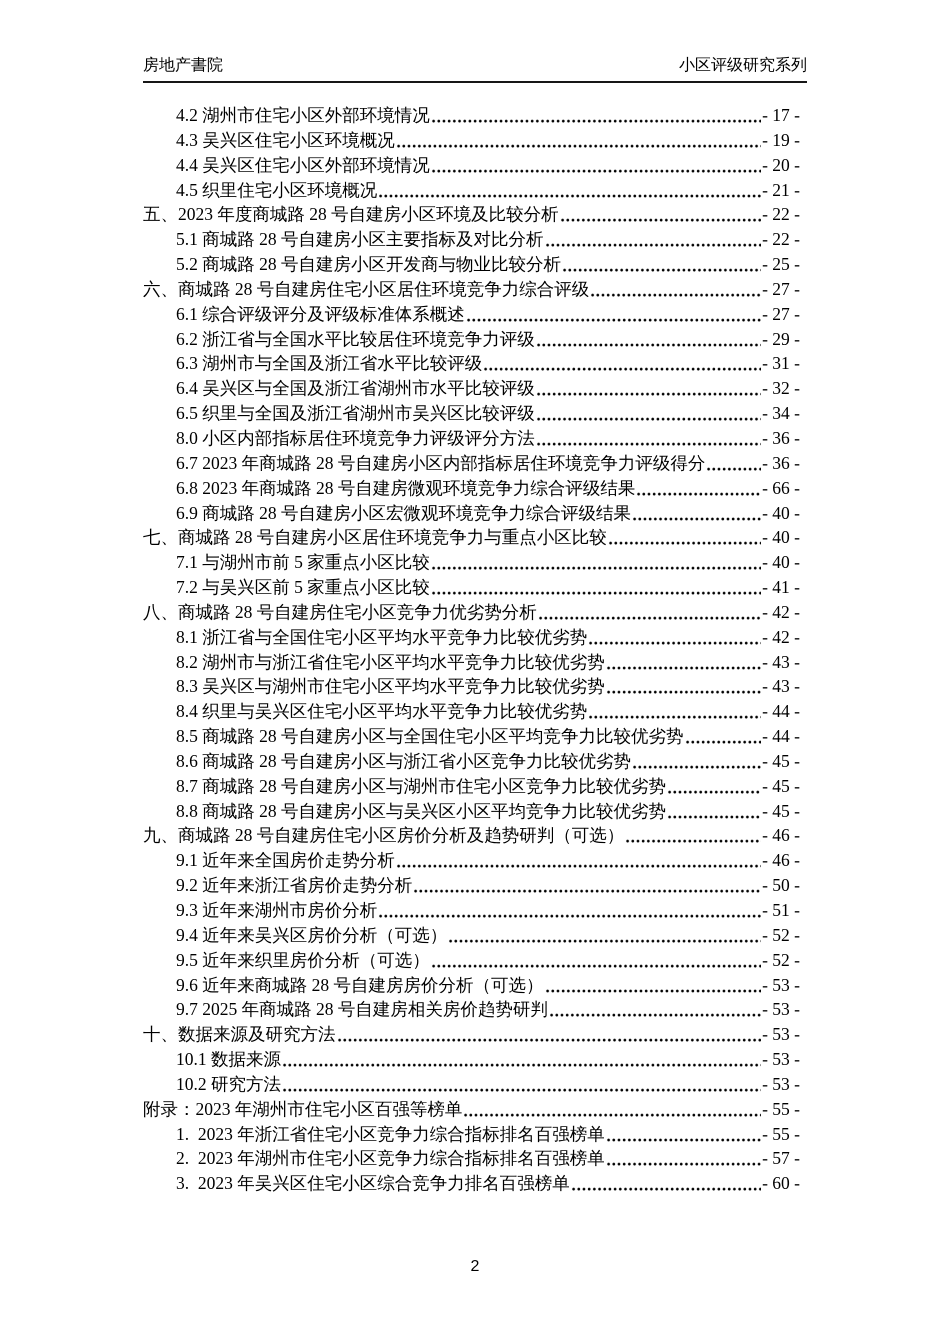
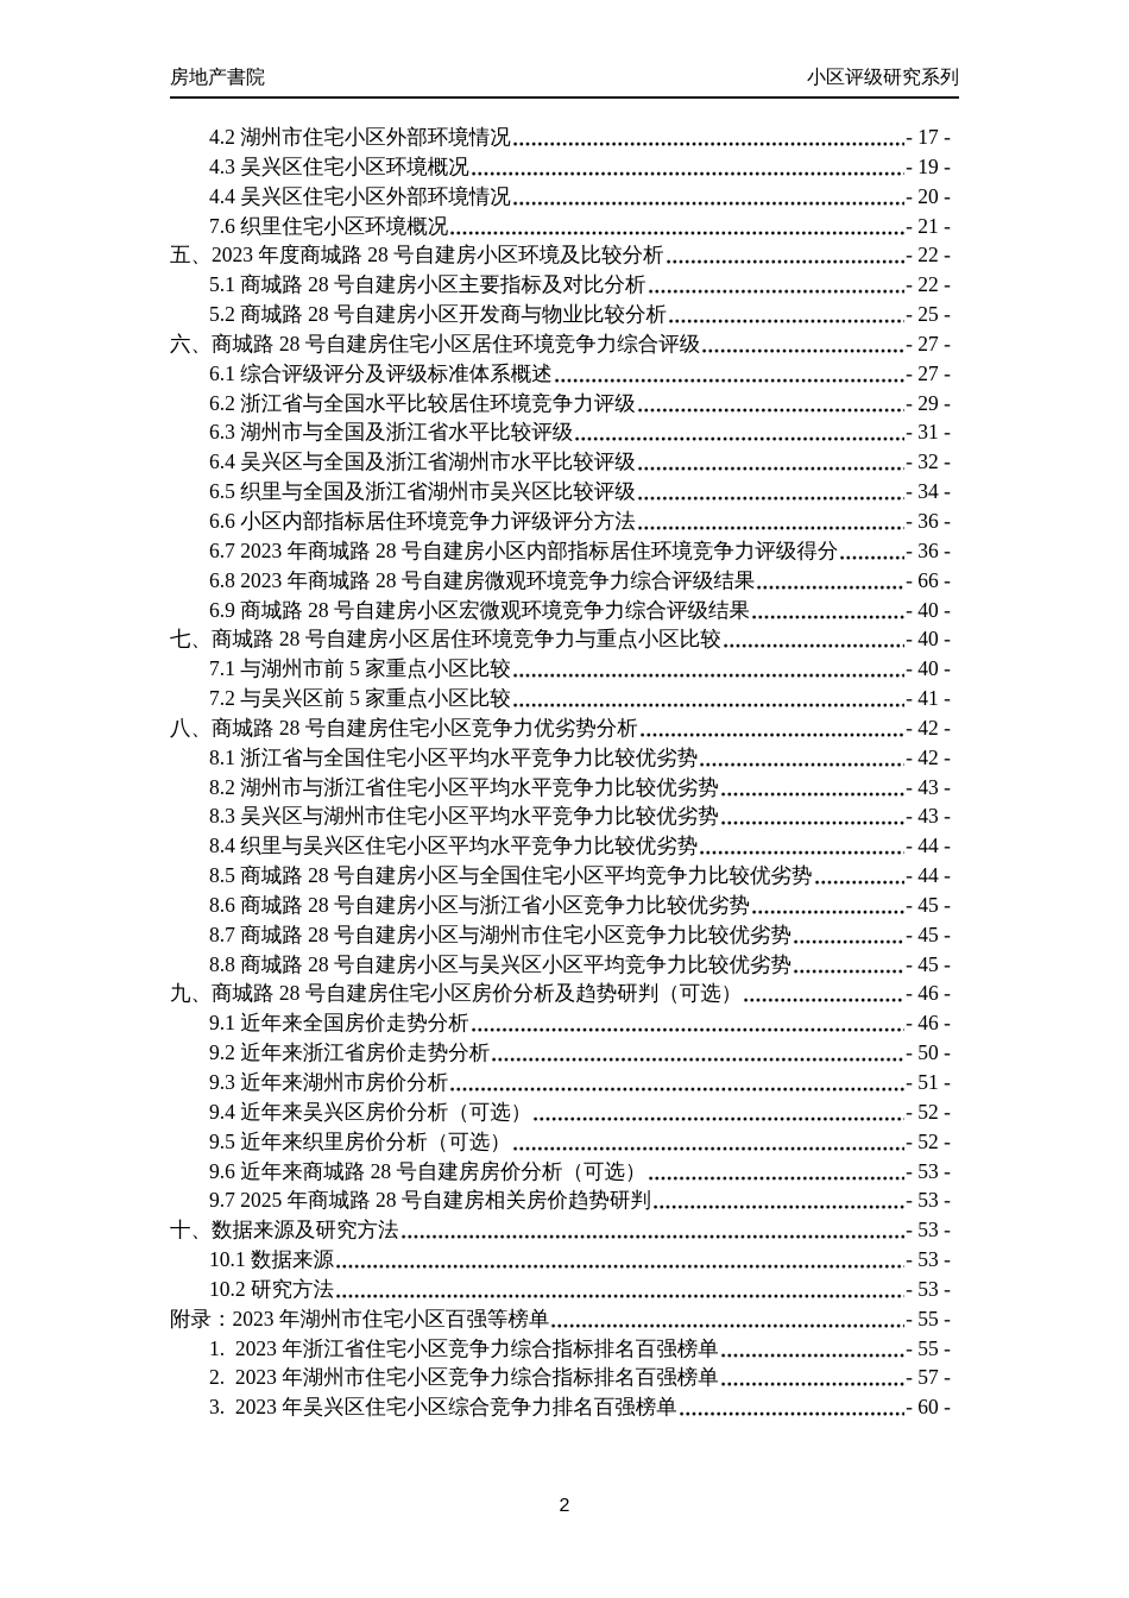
  房地产書院
  小区评级研究系列
  4.2 湖州市住宅小区外部环境情况
  - 17 -
  4.3 吴兴区住宅小区环境概况
  - 19 -
  4.4 吴兴区住宅小区外部环境情况
  - 20 -
- 4.5 织里住宅小区环境概况
+ 7.6 织里住宅小区环境概况
  - 21 -
  五、2023 年度商城路 28 号自建房小区环境及比较分析
  - 22 -
  5.1 商城路 28 号自建房小区主要指标及对比分析
  - 22 -
  5.2 商城路 28 号自建房小区开发商与物业比较分析
  - 25 -
  六、商城路 28 号自建房住宅小区居住环境竞争力综合评级
  - 27 -
  6.1 综合评级评分及评级标准体系概述
  - 27 -
  6.2 浙江省与全国水平比较居住环境竞争力评级
  - 29 -
  6.3 湖州市与全国及浙江省水平比较评级
  - 31 -
  6.4 吴兴区与全国及浙江省湖州市水平比较评级
  - 32 -
  6.5 织里与全国及浙江省湖州市吴兴区比较评级
  - 34 -
- 8.0 小区内部指标居住环境竞争力评级评分方法
+ 6.6 小区内部指标居住环境竞争力评级评分方法
  - 36 -
  6.7 2023 年商城路 28 号自建房小区内部指标居住环境竞争力评级得分
  - 36 -
  6.8 2023 年商城路 28 号自建房微观环境竞争力综合评级结果
  - 66 -
  6.9 商城路 28 号自建房小区宏微观环境竞争力综合评级结果
  - 40 -
  七、商城路 28 号自建房小区居住环境竞争力与重点小区比较
  - 40 -
  7.1 与湖州市前 5 家重点小区比较
  - 40 -
  7.2 与吴兴区前 5 家重点小区比较
  - 41 -
  八、商城路 28 号自建房住宅小区竞争力优劣势分析
  - 42 -
  8.1 浙江省与全国住宅小区平均水平竞争力比较优劣势
  - 42 -
  8.2 湖州市与浙江省住宅小区平均水平竞争力比较优劣势
  - 43 -
  8.3 吴兴区与湖州市住宅小区平均水平竞争力比较优劣势
  - 43 -
  8.4 织里与吴兴区住宅小区平均水平竞争力比较优劣势
  - 44 -
  8.5 商城路 28 号自建房小区与全国住宅小区平均竞争力比较优劣势
  - 44 -
  8.6 商城路 28 号自建房小区与浙江省小区竞争力比较优劣势
  - 45 -
  8.7 商城路 28 号自建房小区与湖州市住宅小区竞争力比较优劣势
  - 45 -
  8.8 商城路 28 号自建房小区与吴兴区小区平均竞争力比较优劣势
  - 45 -
  九、商城路 28 号自建房住宅小区房价分析及趋势研判（可选）
  - 46 -
  9.1 近年来全国房价走势分析
  - 46 -
  9.2 近年来浙江省房价走势分析
  - 50 -
  9.3 近年来湖州市房价分析
  - 51 -
  9.4 近年来吴兴区房价分析（可选）
  - 52 -
  9.5 近年来织里房价分析（可选）
  - 52 -
  9.6 近年来商城路 28 号自建房房价分析（可选）
  - 53 -
  9.7 2025 年商城路 28 号自建房相关房价趋势研判
  - 53 -
  十、数据来源及研究方法
  - 53 -
  10.1 数据来源
  - 53 -
  10.2 研究方法
  - 53 -
  附录：2023 年湖州市住宅小区百强等榜单
  - 55 -
  1. 2023 年浙江省住宅小区竞争力综合指标排名百强榜单
  - 55 -
  2. 2023 年湖州市住宅小区竞争力综合指标排名百强榜单
  - 57 -
  3. 2023 年吴兴区住宅小区综合竞争力排名百强榜单
  - 60 -
  2
